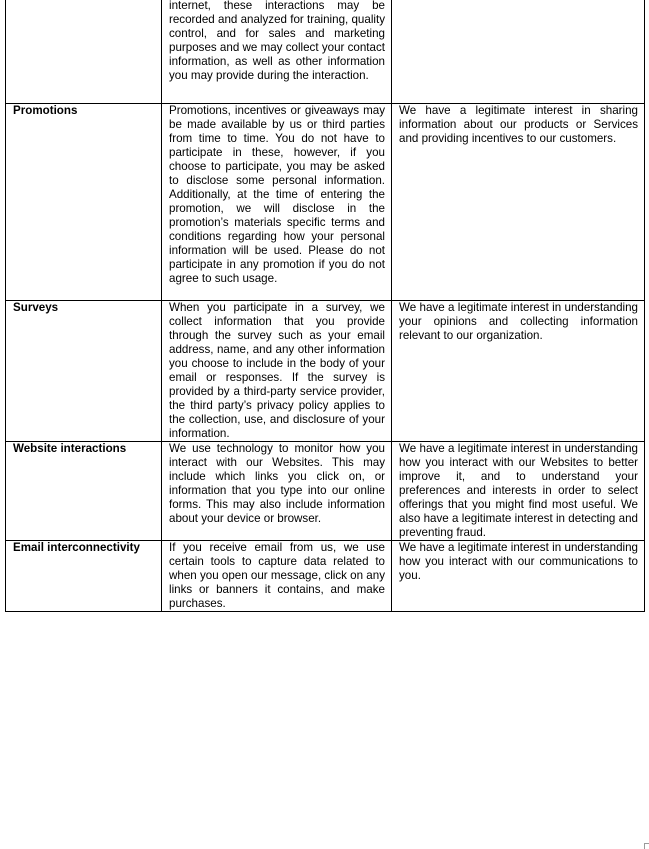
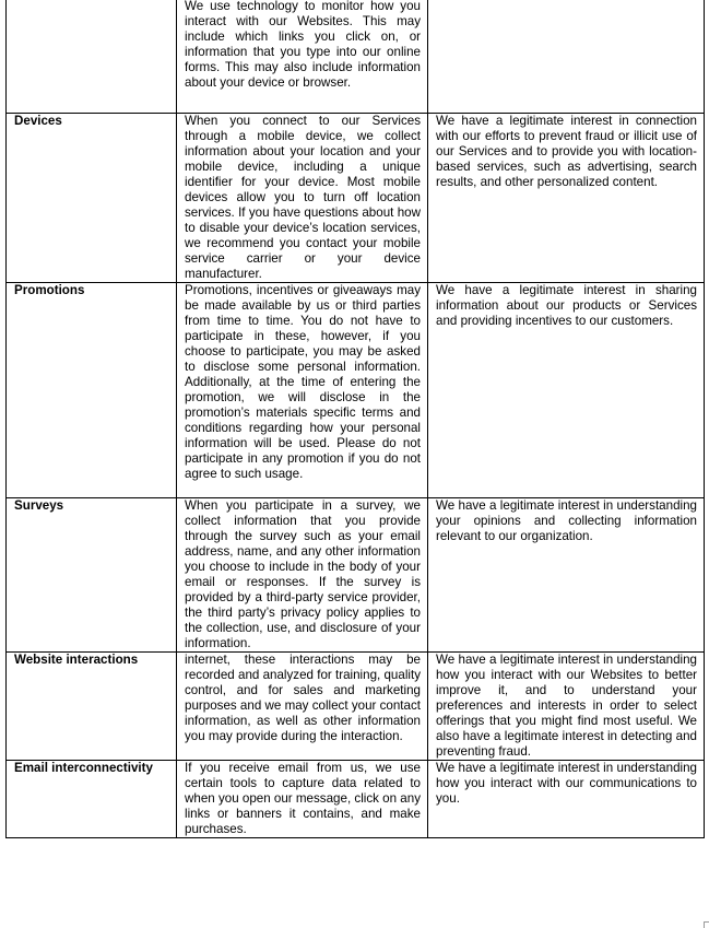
- 	internet, these interactions may be recorded and analyzed for training, quality control, and for sales and marketing purposes and we may collect your contact information, as well as other information you may provide during the interaction.
+ 	We use technology to monitor how you interact with our Websites. This may include which links you click on, or information that you type into our online forms. This may also include information about your device or browser.
+ Devices	When you connect to our Services through a mobile device, we collect information about your location and your mobile device, including a unique identifier for your device. Most mobile devices allow you to turn off location services. If you have questions about how to disable your device’s location services, we recommend you contact your mobile service carrier or your device manufacturer.	We have a legitimate interest in connection with our efforts to prevent fraud or illicit use of our Services and to provide you with location-based services, such as advertising, search results, and other personalized content.
  Promotions	Promotions, incentives or giveaways may be made available by us or third parties from time to time. You do not have to participate in these, however, if you choose to participate, you may be asked to disclose some personal information. Additionally, at the time of entering the promotion, we will disclose in the promotion’s materials specific terms and conditions regarding how your personal information will be used. Please do not participate in any promotion if you do not agree to such usage.	We have a legitimate interest in sharing information about our products or Services and providing incentives to our customers.
  Surveys	When you participate in a survey, we collect information that you provide through the survey such as your email address, name, and any other information you choose to include in the body of your email or responses. If the survey is provided by a third-party service provider, the third party’s privacy policy applies to the collection, use, and disclosure of your information.	We have a legitimate interest in understanding your opinions and collecting information relevant to our organization.
- Website interactions	We use technology to monitor how you interact with our Websites. This may include which links you click on, or information that you type into our online forms. This may also include information about your device or browser.	We have a legitimate interest in understanding how you interact with our Websites to better improve it, and to understand your preferences and interests in order to select offerings that you might find most useful. We also have a legitimate interest in detecting and preventing fraud.
+ Website interactions	internet, these interactions may be recorded and analyzed for training, quality control, and for sales and marketing purposes and we may collect your contact information, as well as other information you may provide during the interaction.	We have a legitimate interest in understanding how you interact with our Websites to better improve it, and to understand your preferences and interests in order to select offerings that you might find most useful. We also have a legitimate interest in detecting and preventing fraud.
  Email interconnectivity	If you receive email from us, we use certain tools to capture data related to when you open our message, click on any links or banners it contains, and make purchases.	We have a legitimate interest in understanding how you interact with our communications to you.
